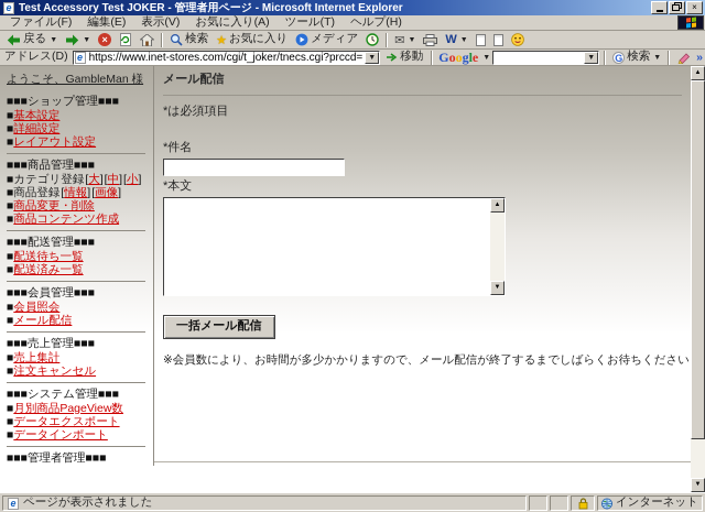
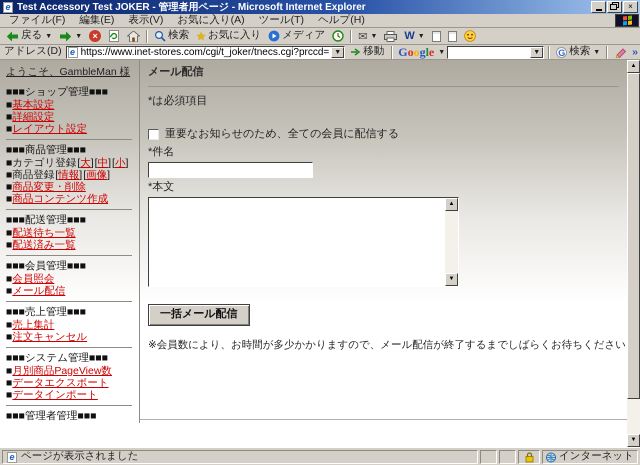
  e
  Test Accessory Test JOKER - 管理者用ページ - Microsoft Internet Explorer
  ×
  ファイル(F)
  編集(E)
  表示(V)
  お気に入り(A)
  ツール(T)
  ヘルプ(H)
  戻る
  ×
  検索
  ★
  お気に入り
  メディア
  ✉
  W
  アドレス(D)
  e
  移動
  Google
  G
  検索
  »
  ようこそ、GambleMan 様
  ■■■ショップ管理■■■
  ■基本設定
  ■詳細設定
  ■レイアウト設定
  ■■■商品管理■■■
  ■カテゴリ登録[大][中][小]
  ■商品登録[情報][画像]
  ■商品変更・削除
  ■商品コンテンツ作成
  ■■■配送管理■■■
  ■配送待ち一覧
  ■配送済み一覧
  ■■■会員管理■■■
  ■会員照会
  ■メール配信
  ■■■売上管理■■■
  ■売上集計
  ■注文キャンセル
  ■■■システム管理■■■
  ■月別商品PageView数
  ■データエクスポート
  ■データインポート
  ■■■管理者管理■■■
  メール配信
  *は必須項目
+ 重要なお知らせのため、全ての会員に配信する
  *件名
  *本文
  一括メール配信
  ※会員数により、お時間が多少かかりますので、メール配信が終了するまでしばらくお待ちください
  e
  ページが表示されました
  インターネット
